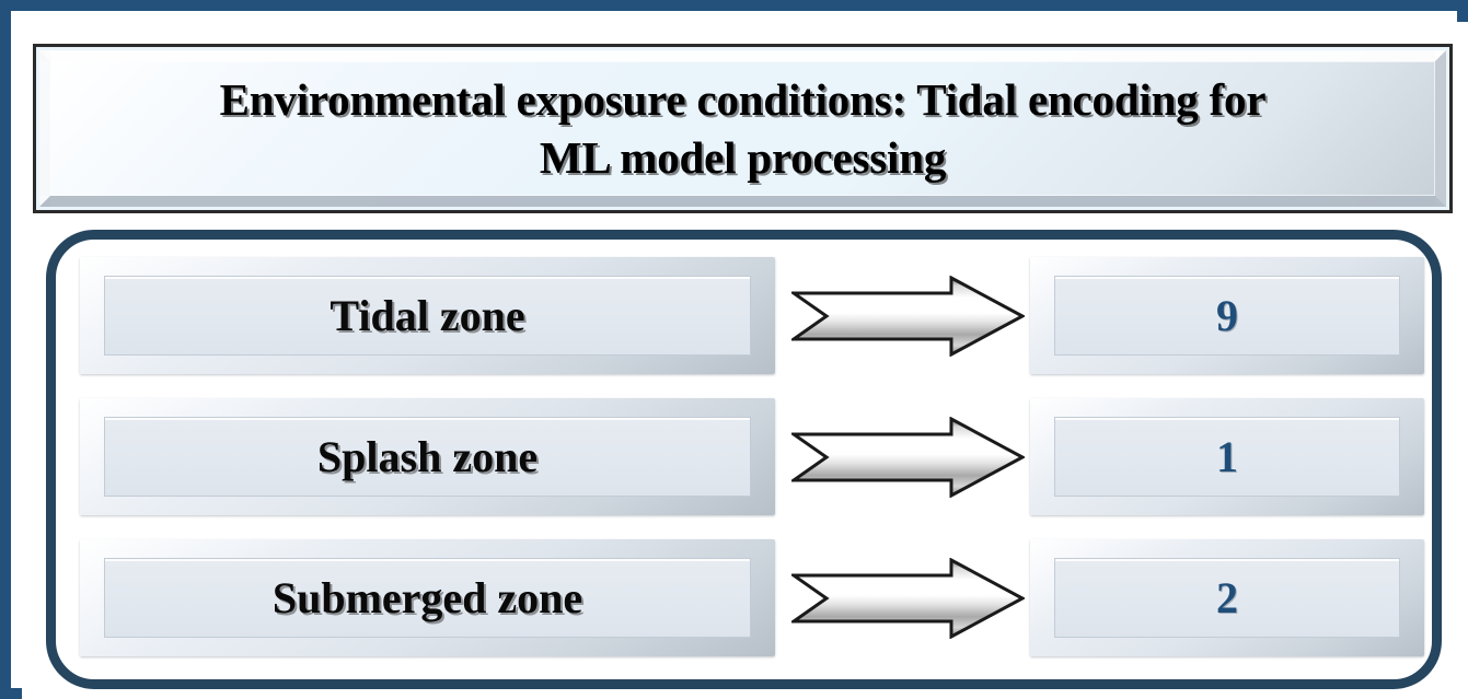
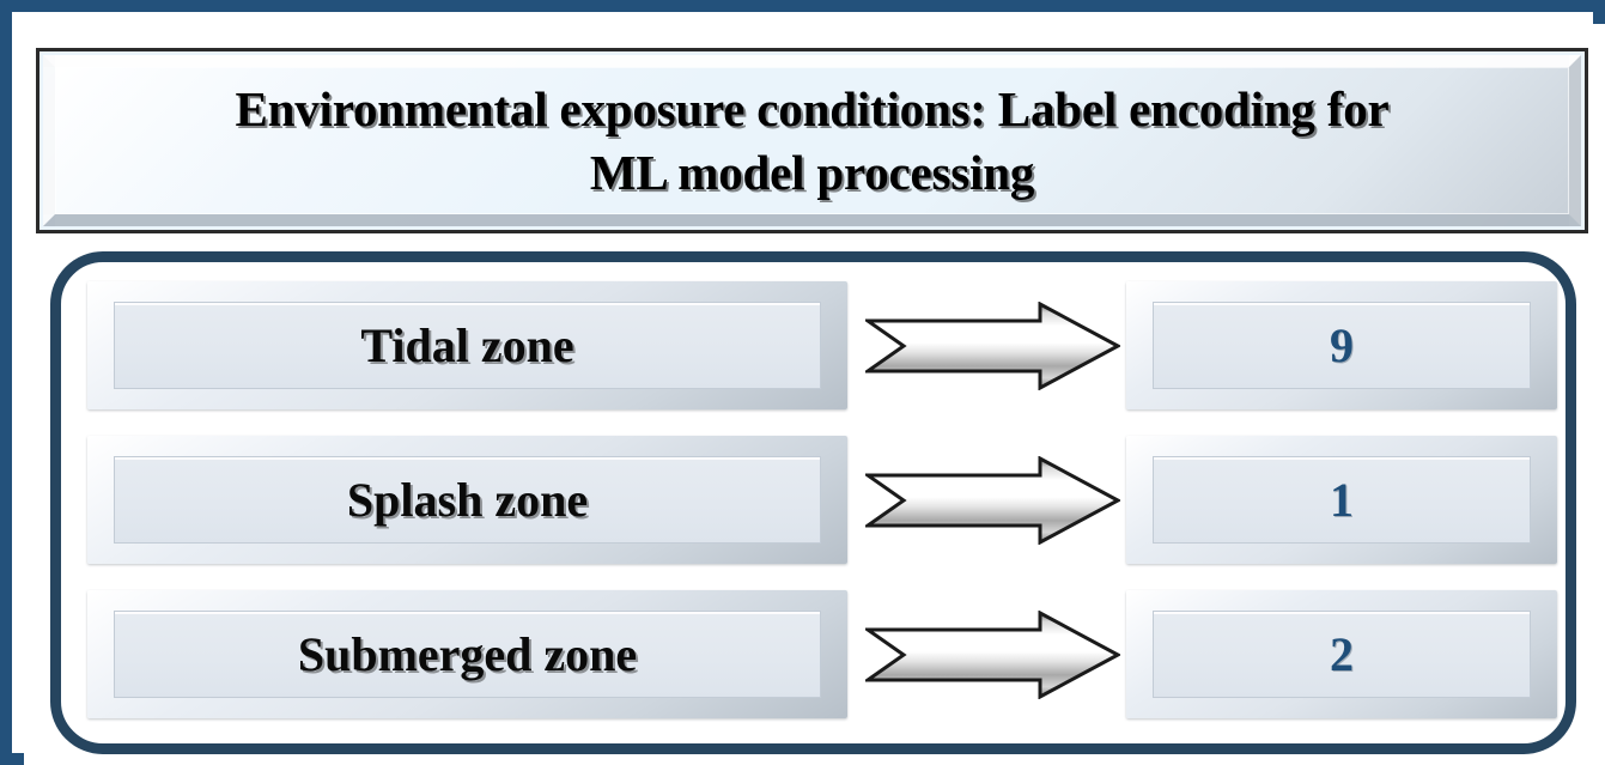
- Environmental exposure conditions: Tidal encoding for
+ Environmental exposure conditions: Label encoding for
  ML model processing
  Tidal zone
  9
  Splash zone
  1
  Submerged zone
  2
